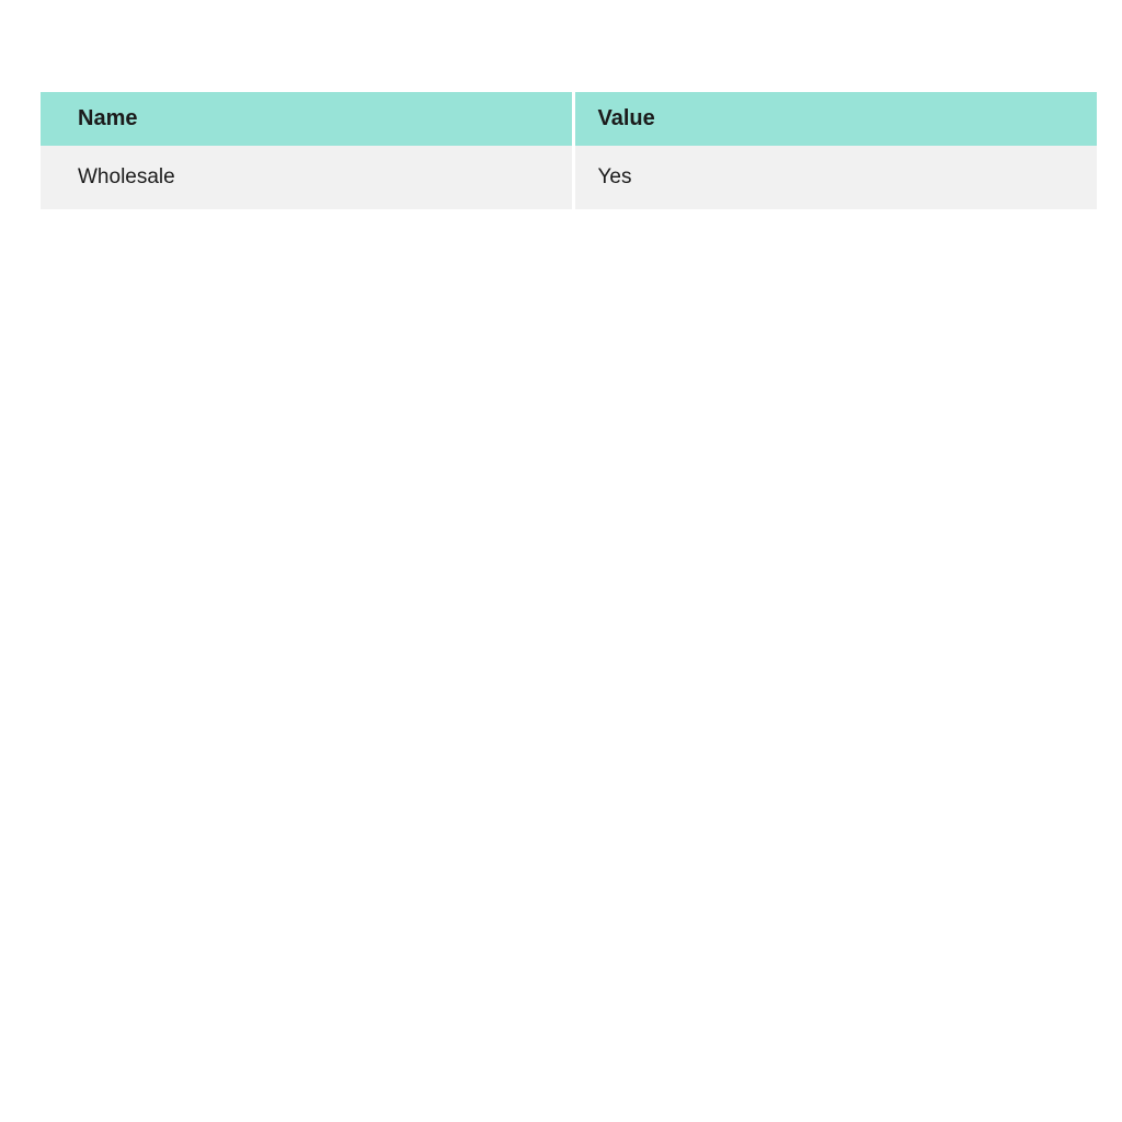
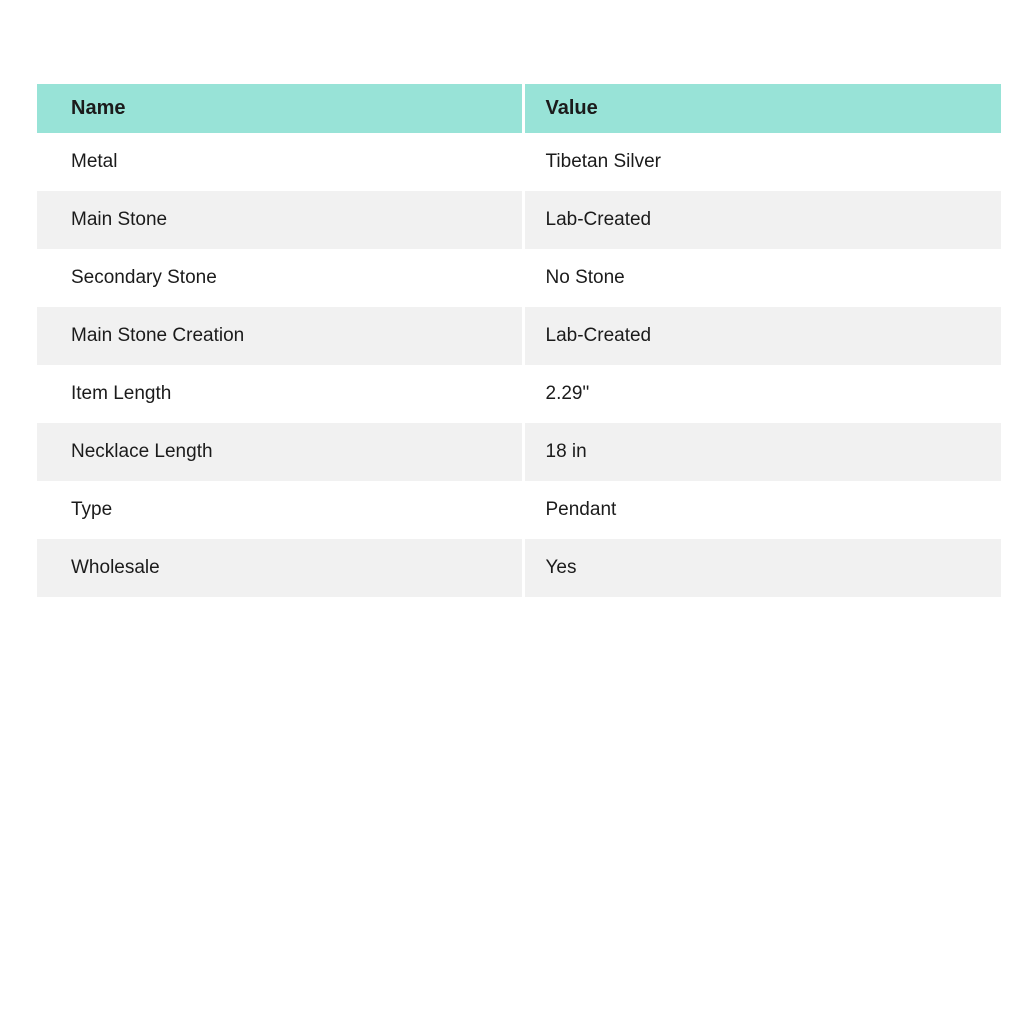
  Name	Value
+ Metal	Tibetan Silver
+ Main Stone	Lab-Created
+ Secondary Stone	No Stone
+ Main Stone Creation	Lab-Created
+ Item Length	2.29"
+ Necklace Length	18 in
+ Type	Pendant
  Wholesale	Yes
